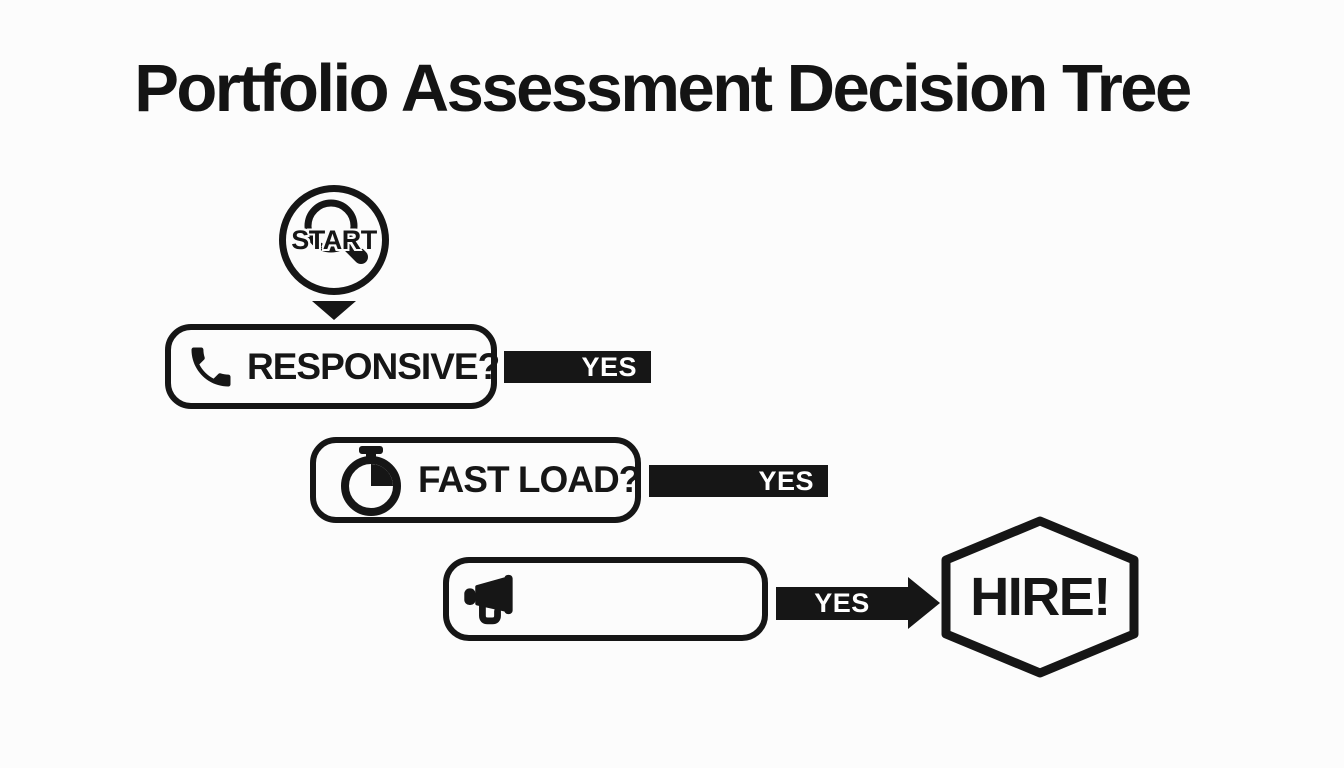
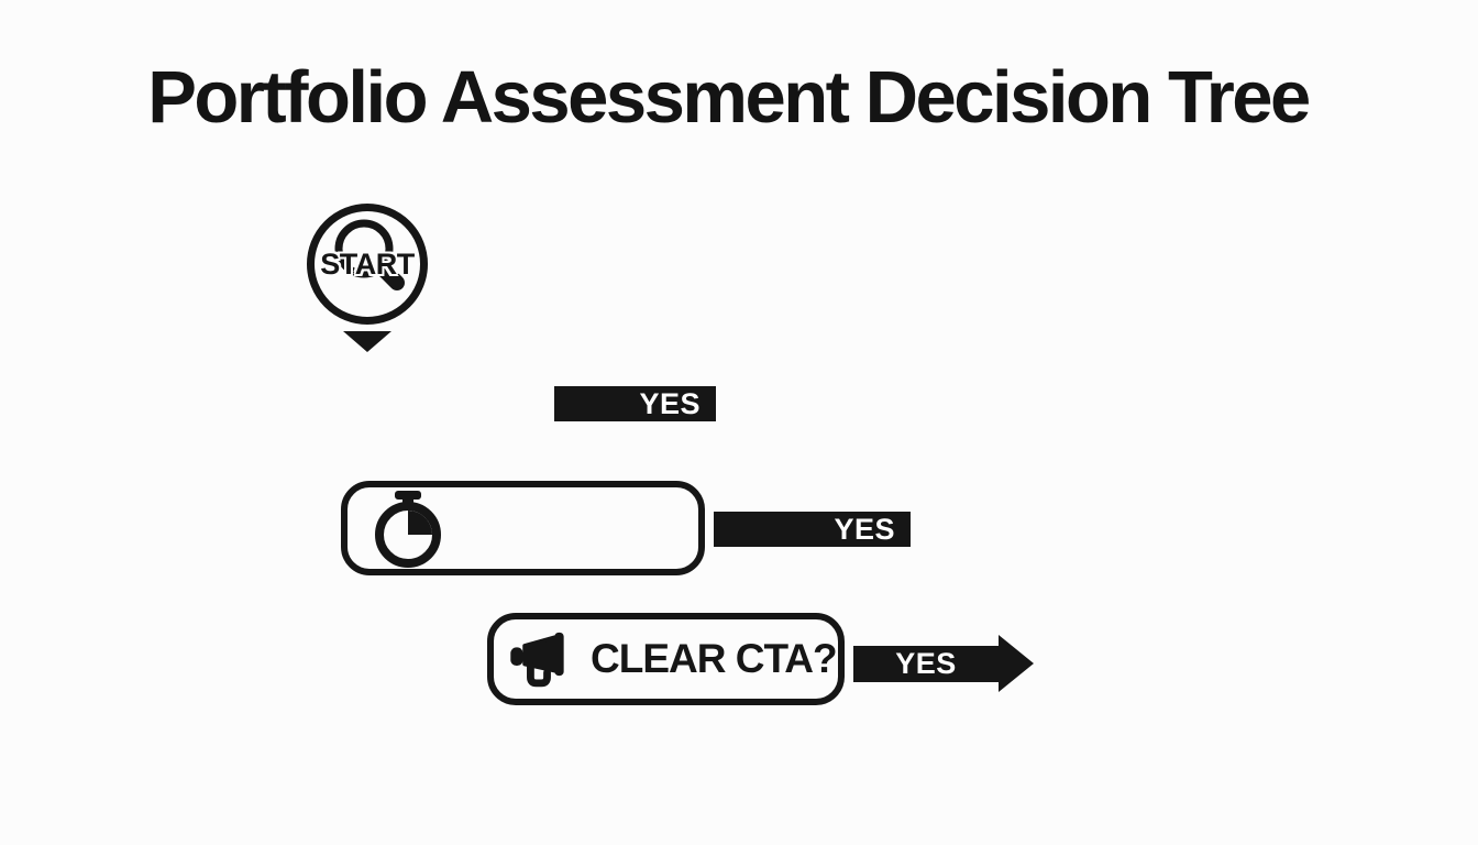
  Portfolio Assessment Decision Tree
  START
- RESPONSIVE?
  YES
- FAST LOAD?
  YES
+ CLEAR CTA?
  YES
- HIRE!
